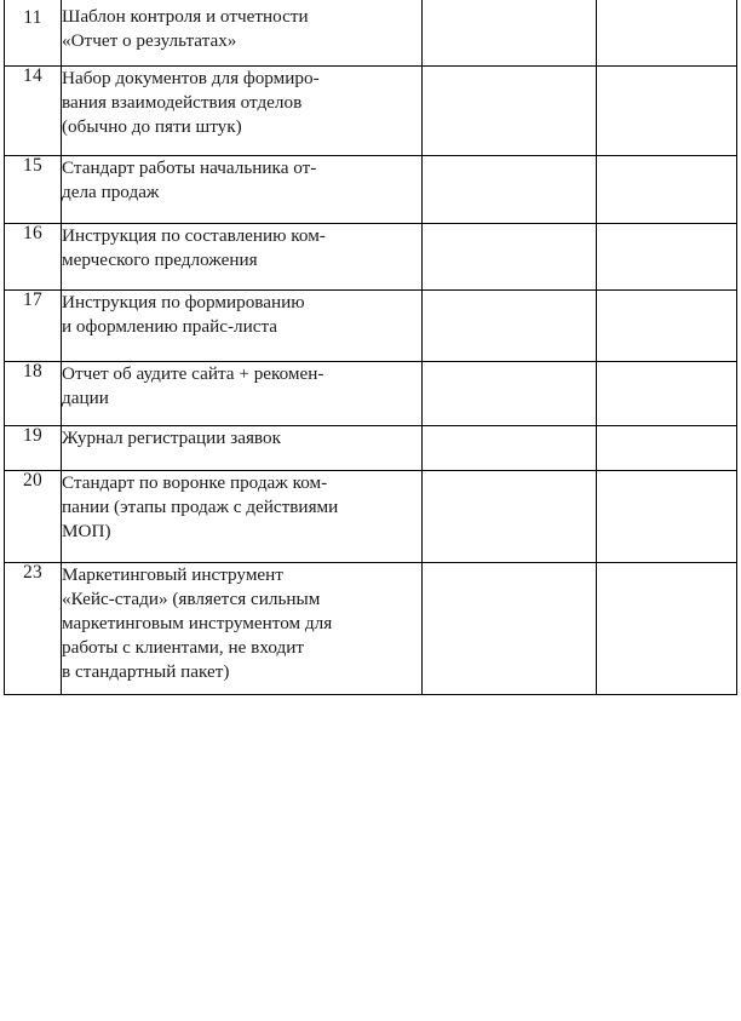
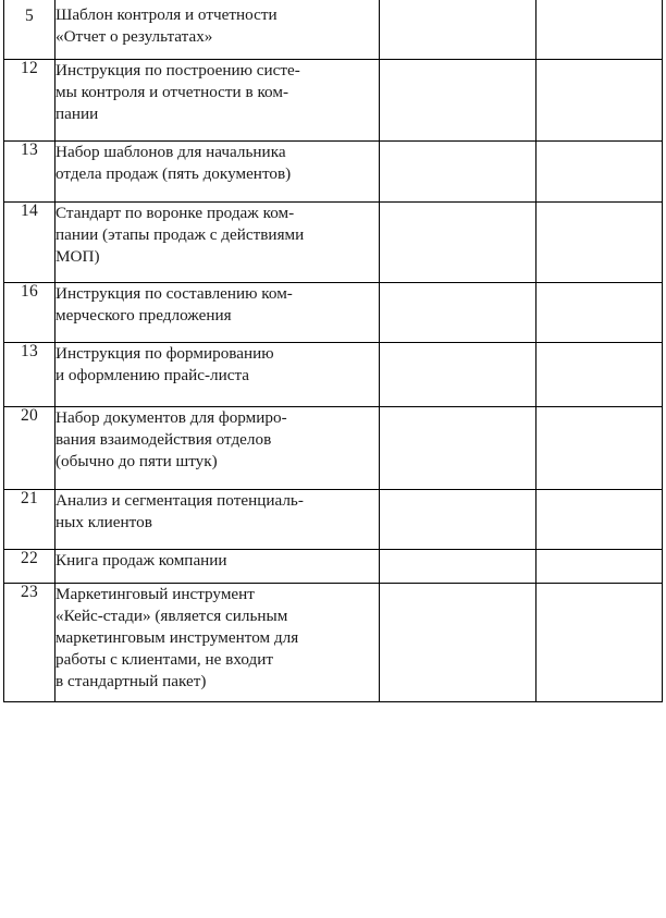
- 11	Шаблон контроля и отчетности «Отчет о результатах»
+ 5	Шаблон контроля и отчетности «Отчет о результатах»
+ 12	Инструкция по построению систе- мы контроля и отчетности в ком- пании
+ 13	Набор шаблонов для начальника отдела продаж (пять документов)
- 14	Набор документов для формиро- вания взаимодействия отделов (обычно до пяти штук)
+ 14	Стандарт по воронке продаж ком- пании (этапы продаж с действиями МОП)
- 15	Стандарт работы начальника от- дела продаж
  16	Инструкция по составлению ком- мерческого предложения
- 17	Инструкция по формированию и оформлению прайс-листа
+ 13	Инструкция по формированию и оформлению прайс-листа
- 18	Отчет об аудите сайта + рекомен- дации
- 19	Журнал регистрации заявок
- 20	Стандарт по воронке продаж ком- пании (этапы продаж с действиями МОП)
+ 20	Набор документов для формиро- вания взаимодействия отделов (обычно до пяти штук)
+ 21	Анализ и сегментация потенциаль- ных клиентов
+ 22	Книга продаж компании
  23	Маркетинговый инструмент «Кейс-стади» (является сильным маркетинговым инструментом для работы с клиентами, не входит в стандартный пакет)
